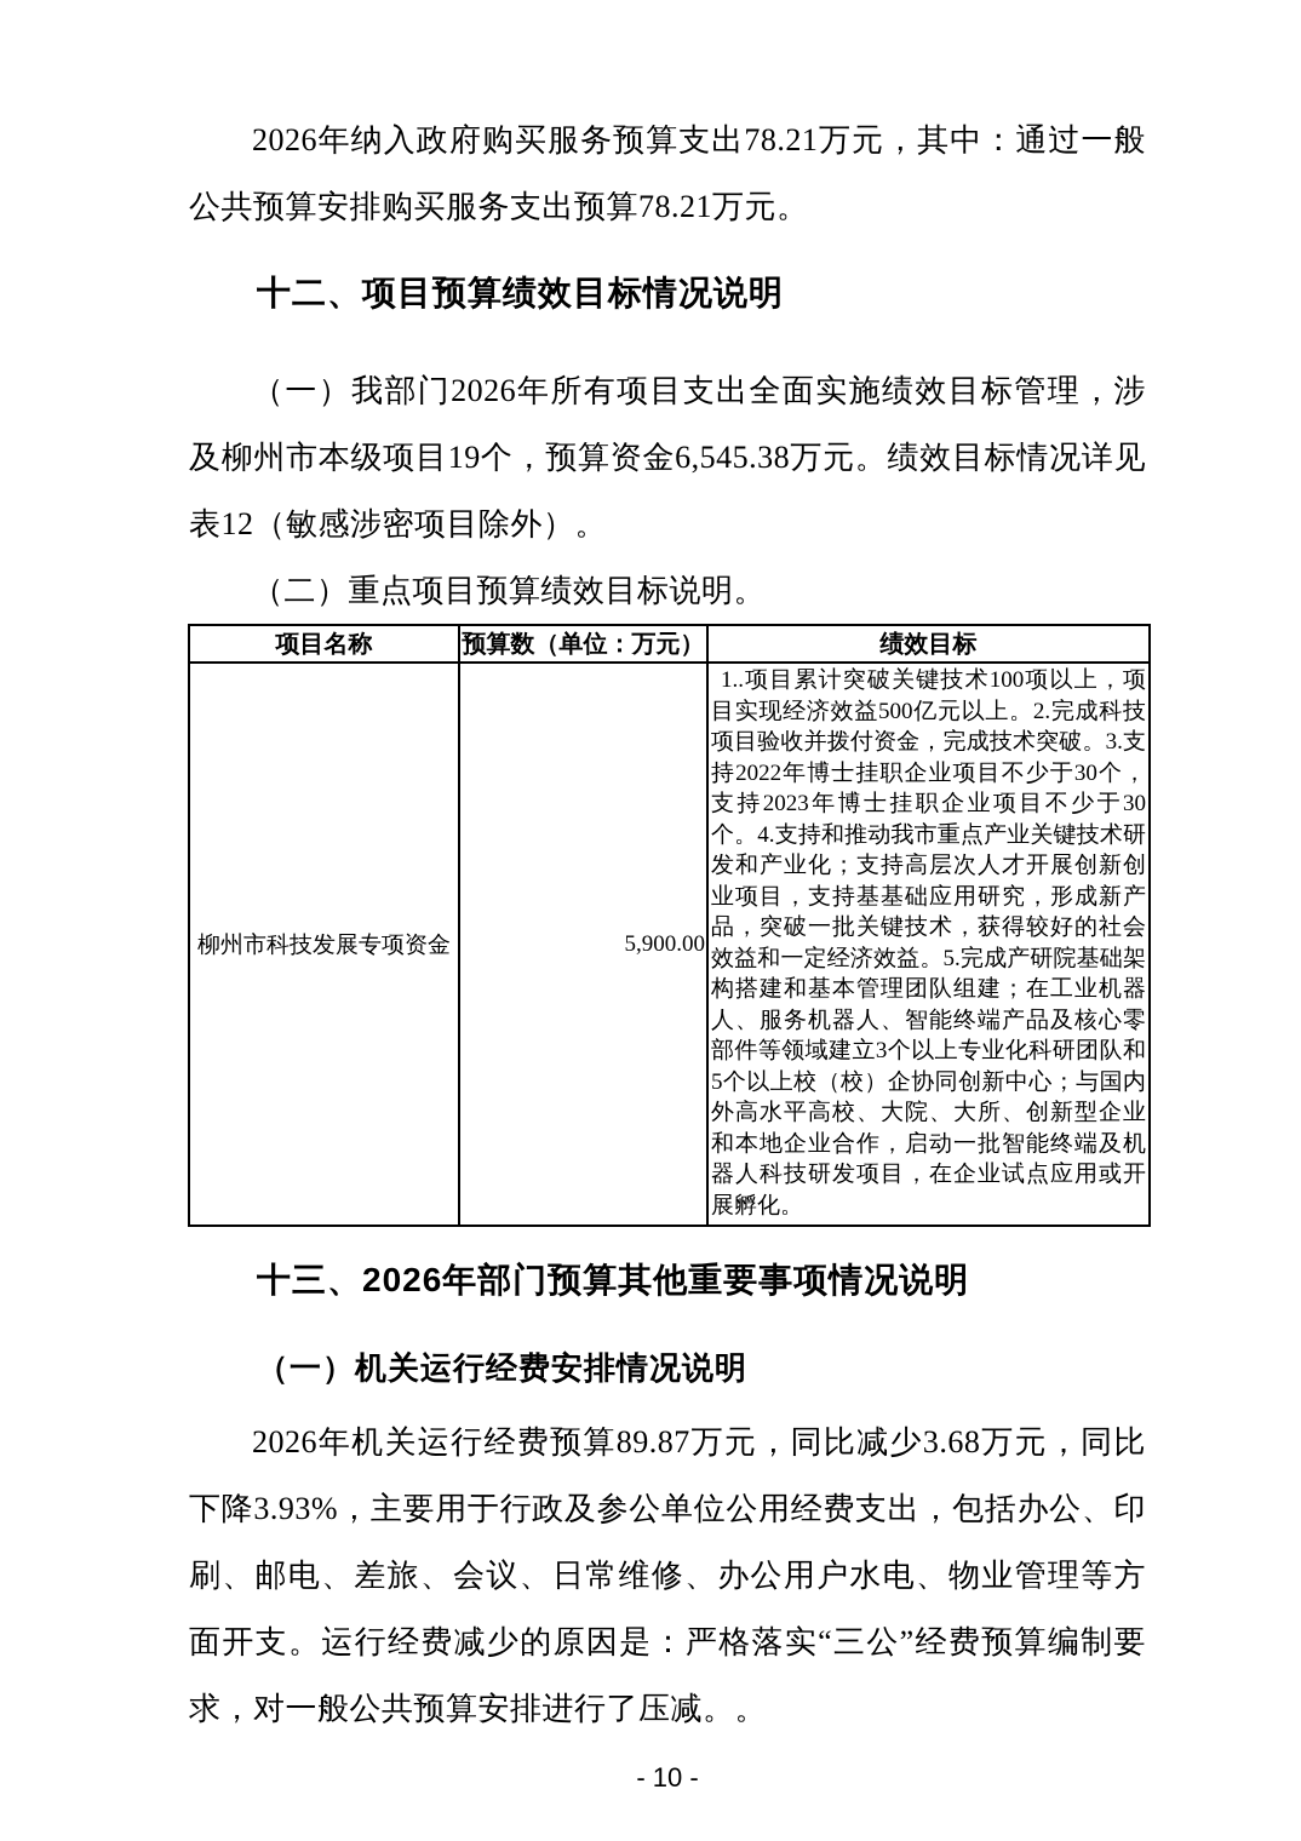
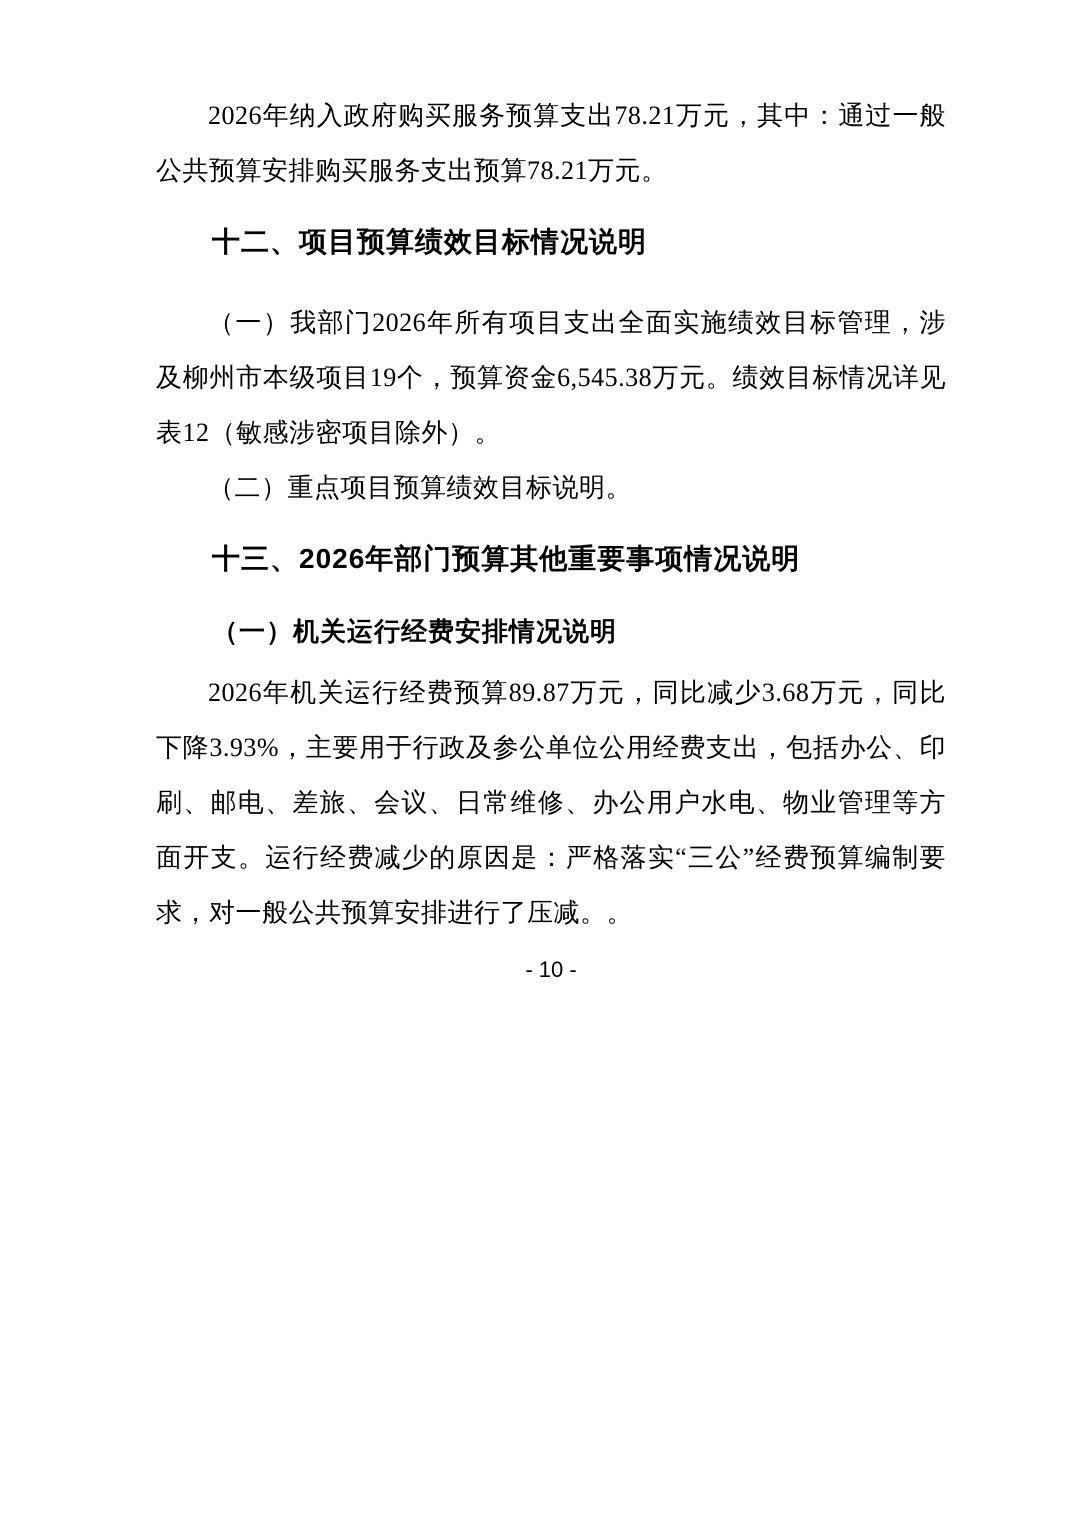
  2026年纳入政府购买服务预算支出78.21万元，其中：通过一般公共预算安排购买服务支出预算78.21万元。
  十二、项目预算绩效目标情况说明
  （一）我部门2026年所有项目支出全面实施绩效目标管理，涉及柳州市本级项目19个，预算资金6,545.38万元。绩效目标情况详见表12（敏感涉密项目除外）。
  （二）重点项目预算绩效目标说明。
- 项目名称	预算数（单位：万元）	绩效目标
- 柳州市科技发展专项资金	5,900.00	1..项目累计突破关键技术100项以上，项目实现经济效益500亿元以上。2.完成科技项目验收并拨付资金，完成技术突破。3.支持2022年博士挂职企业项目不少于30个，支持2023年博士挂职企业项目不少于30个。4.支持和推动我市重点产业关键技术研发和产业化；支持高层次人才开展创新创业项目，支持基基础应用研究，形成新产品，突破一批关键技术，获得较好的社会效益和一定经济效益。5.完成产研院基础架构搭建和基本管理团队组建；在工业机器人、服务机器人、智能终端产品及核心零部件等领域建立3个以上专业化科研团队和5个以上校（校）企协同创新中心；与国内外高水平高校、大院、大所、创新型企业和本地企业合作，启动一批智能终端及机器人科技研发项目，在企业试点应用或开展孵化。
  十三、2026年部门预算其他重要事项情况说明
  （一）机关运行经费安排情况说明
  2026年机关运行经费预算89.87万元，同比减少3.68万元，同比下降3.93%，主要用于行政及参公单位公用经费支出，包括办公、印刷、邮电、差旅、会议、日常维修、办公用户水电、物业管理等方面开支。运行经费减少的原因是：严格落实“三公”经费预算编制要求，对一般公共预算安排进行了压减。。
  - 10 -
